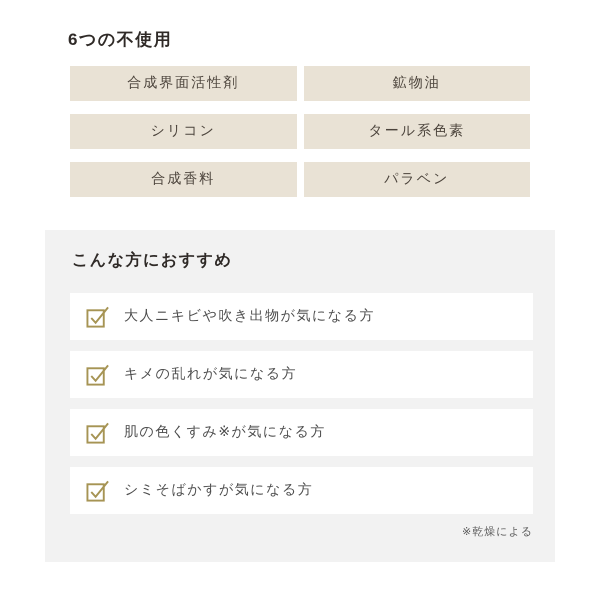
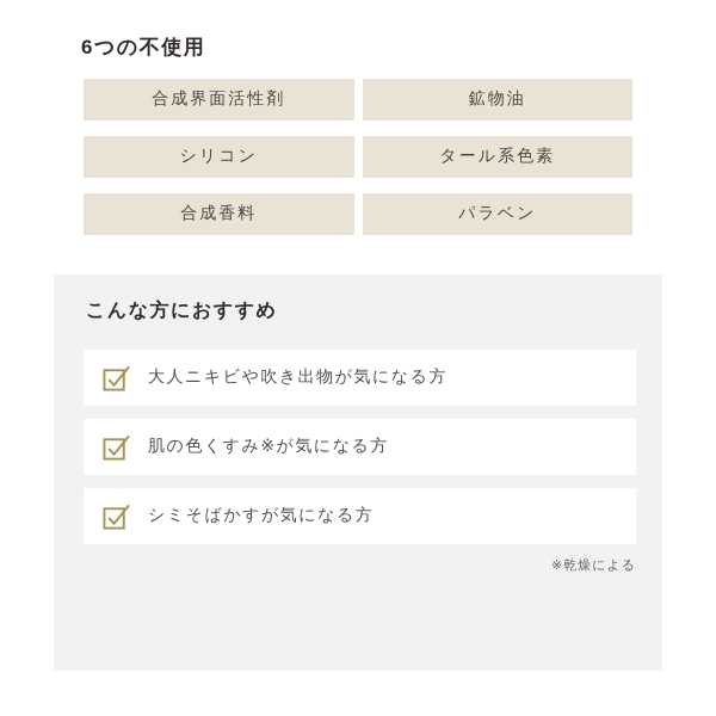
  6つの不使用
  合成界面活性剤
  鉱物油
  シリコン
  タール系色素
  合成香料
  パラベン
  こんな方におすすめ
  大人ニキビや吹き出物が気になる方
- キメの乱れが気になる方
  肌の色くすみ※が気になる方
  シミそばかすが気になる方
  ※乾燥による
